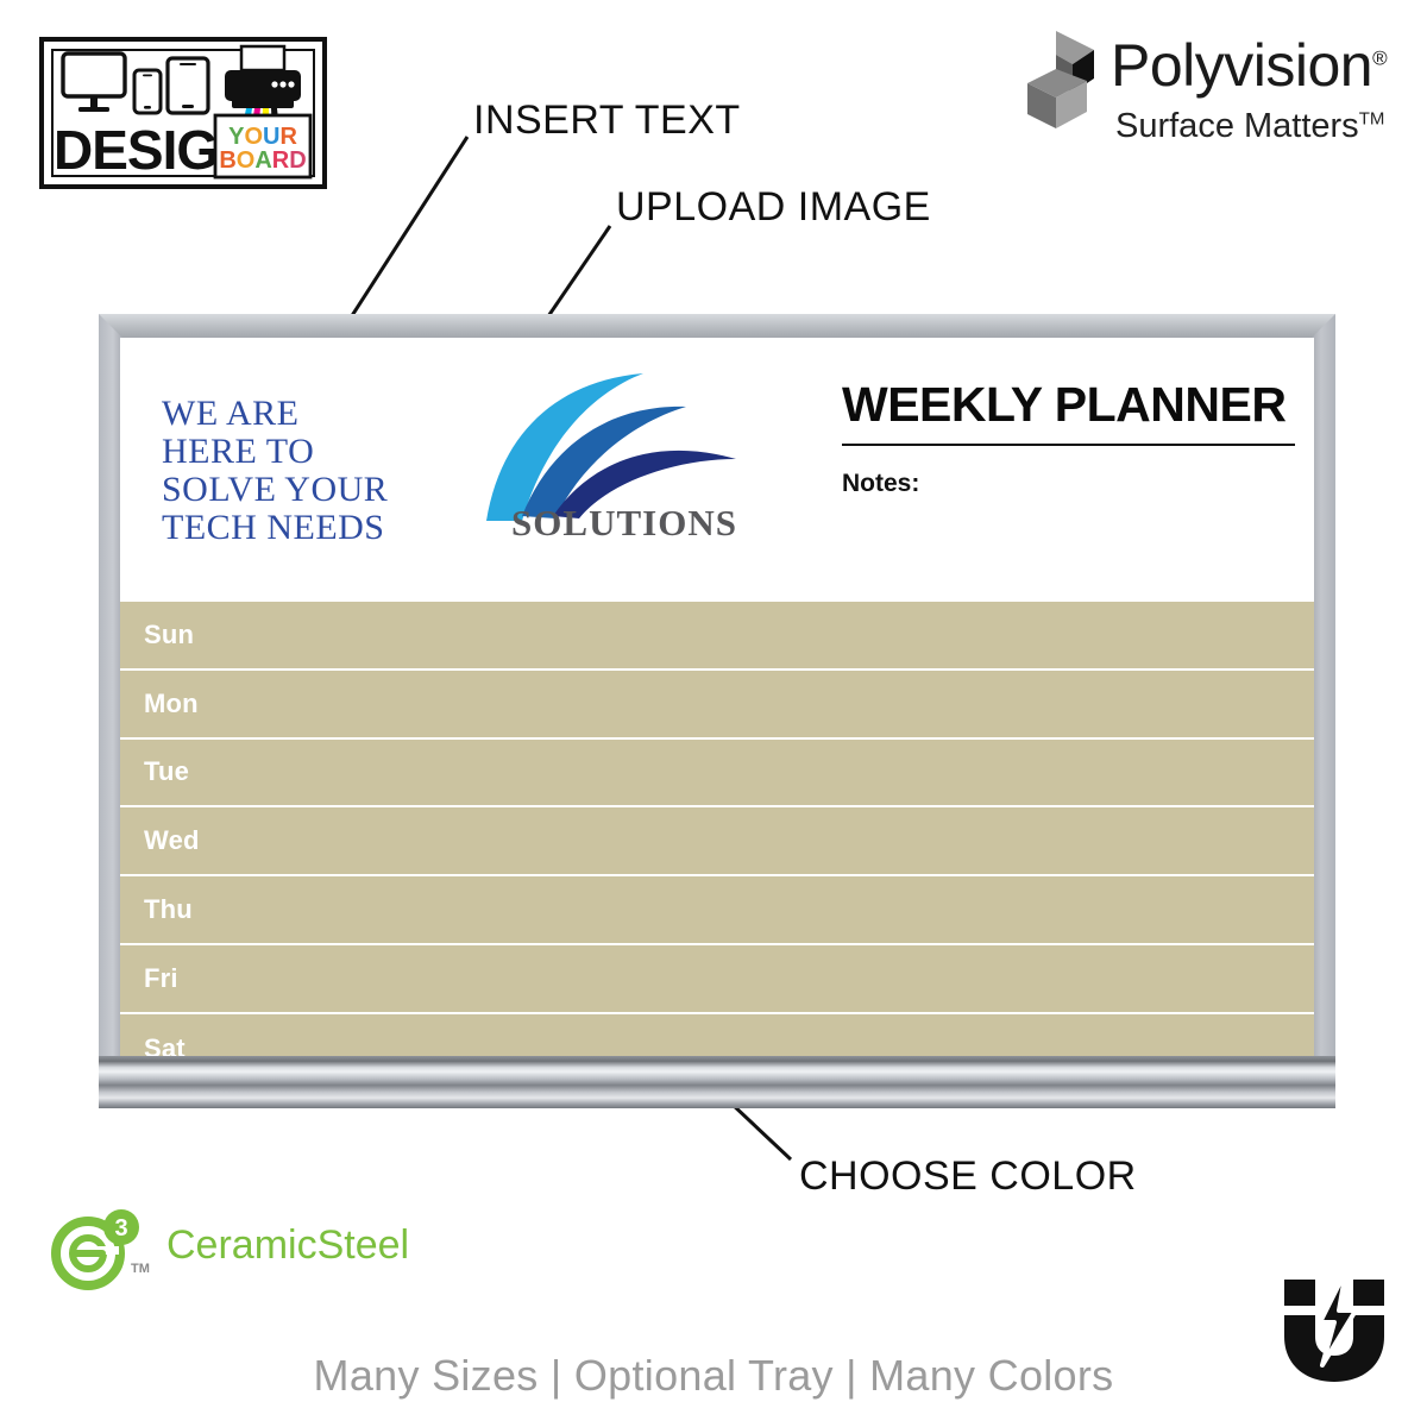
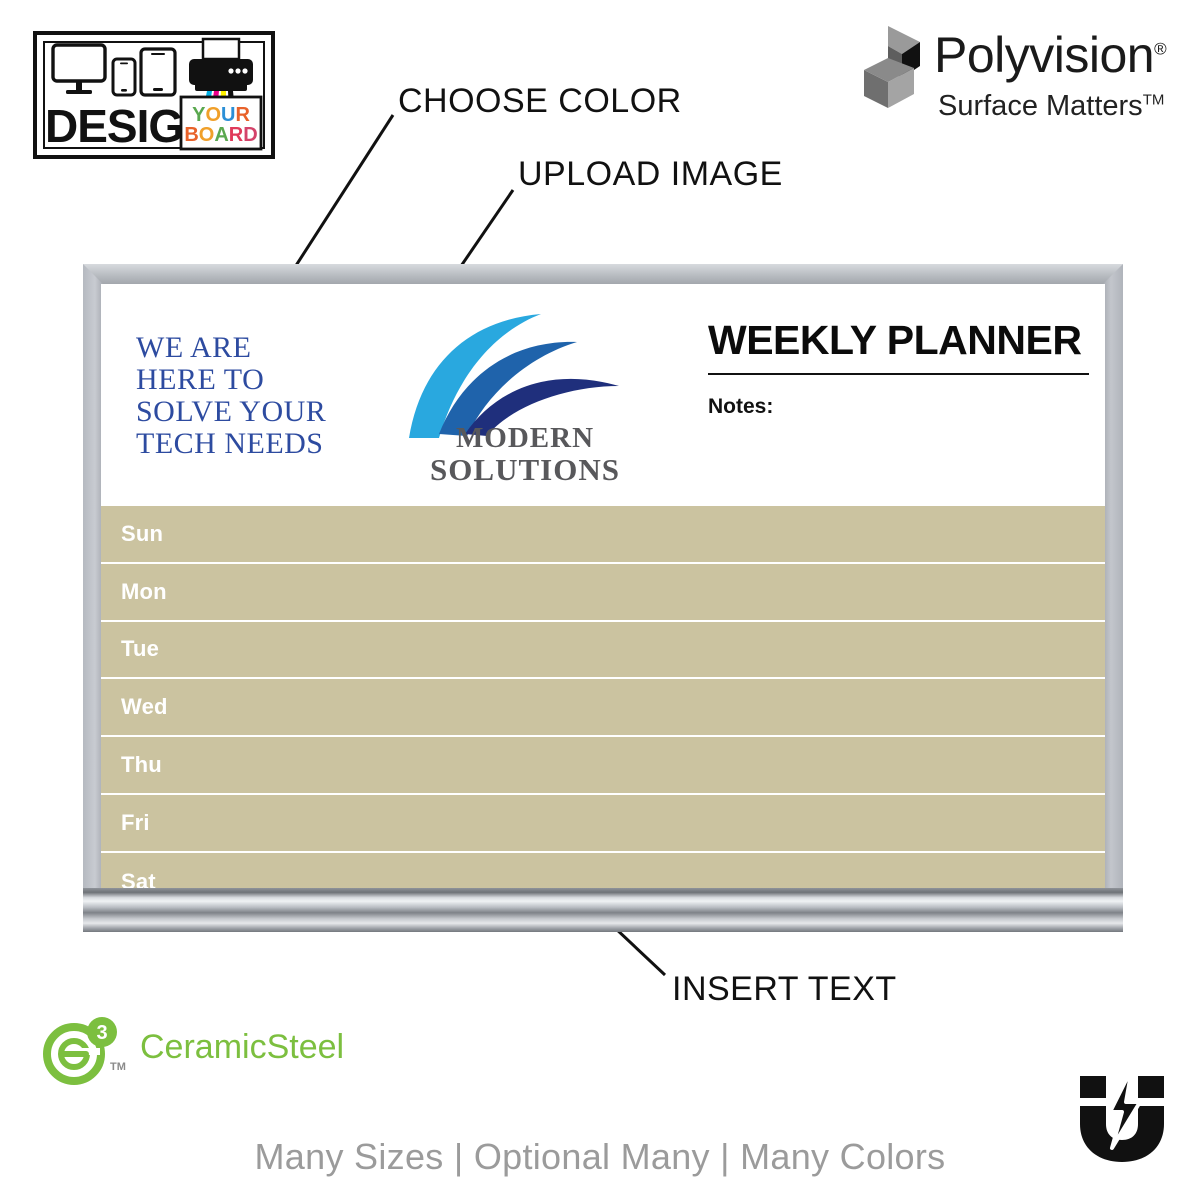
  DESIG
  YOUR
  BOARD
  Polyvision®
  Surface MattersTM
- INSERT TEXT
+ CHOOSE COLOR
  UPLOAD IMAGE
- CHOOSE COLOR
+ INSERT TEXT
  WE ARE
  HERE TO
  SOLVE YOUR
  TECH NEEDS
+ MODERN
  SOLUTIONS
  WEEKLY PLANNER
  Notes:
  Sun
  Mon
  Tue
  Wed
  Thu
  Fri
  Sat
  3
  TM
  CeramicSteel
- Many Sizes | Optional Tray | Many Colors
+ Many Sizes | Optional Many | Many Colors
